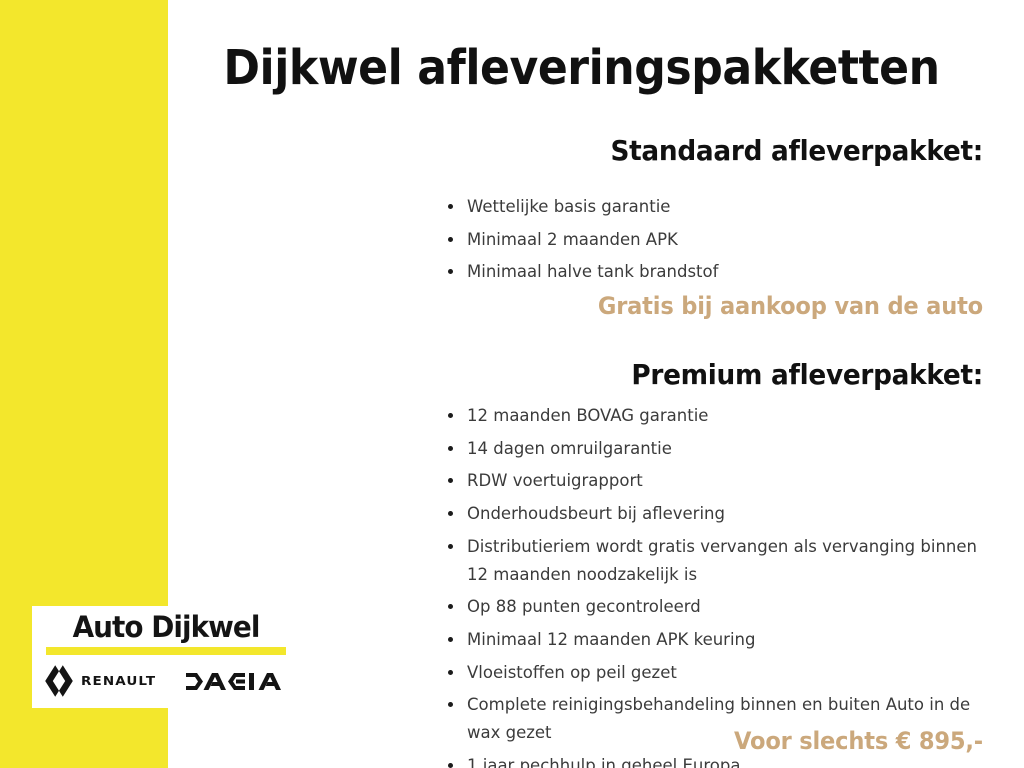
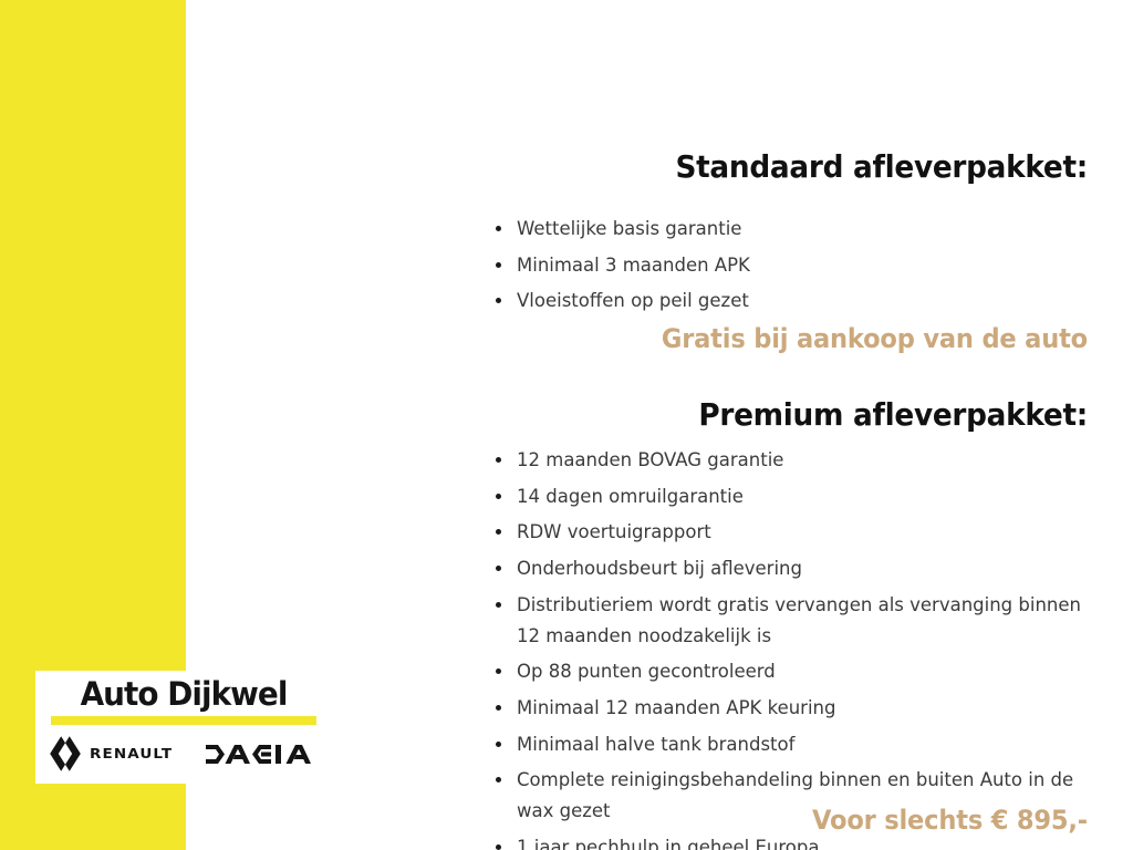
- Dijkwel afleveringspakketten
  Standaard afleverpakket:
  Wettelijke basis garantie
- Minimaal 2 maanden APK
+ Minimaal 3 maanden APK
- Minimaal halve tank brandstof
+ Vloeistoffen op peil gezet
  Gratis bij aankoop van de auto
  Premium afleverpakket:
  12 maanden BOVAG garantie
  14 dagen omruilgarantie
  RDW voertuigrapport
  Onderhoudsbeurt bij aflevering
  Distributieriem wordt gratis vervangen als vervanging binnen 12 maanden noodzakelijk is
  Op 88 punten gecontroleerd
  Minimaal 12 maanden APK keuring
- Vloeistoffen op peil gezet
+ Minimaal halve tank brandstof
  Complete reinigingsbehandeling binnen en buiten Auto in de wax gezet
  1 jaar pechhulp in geheel Europa
  Voor slechts € 895,-
  Auto Dijkwel
  RENAULT
